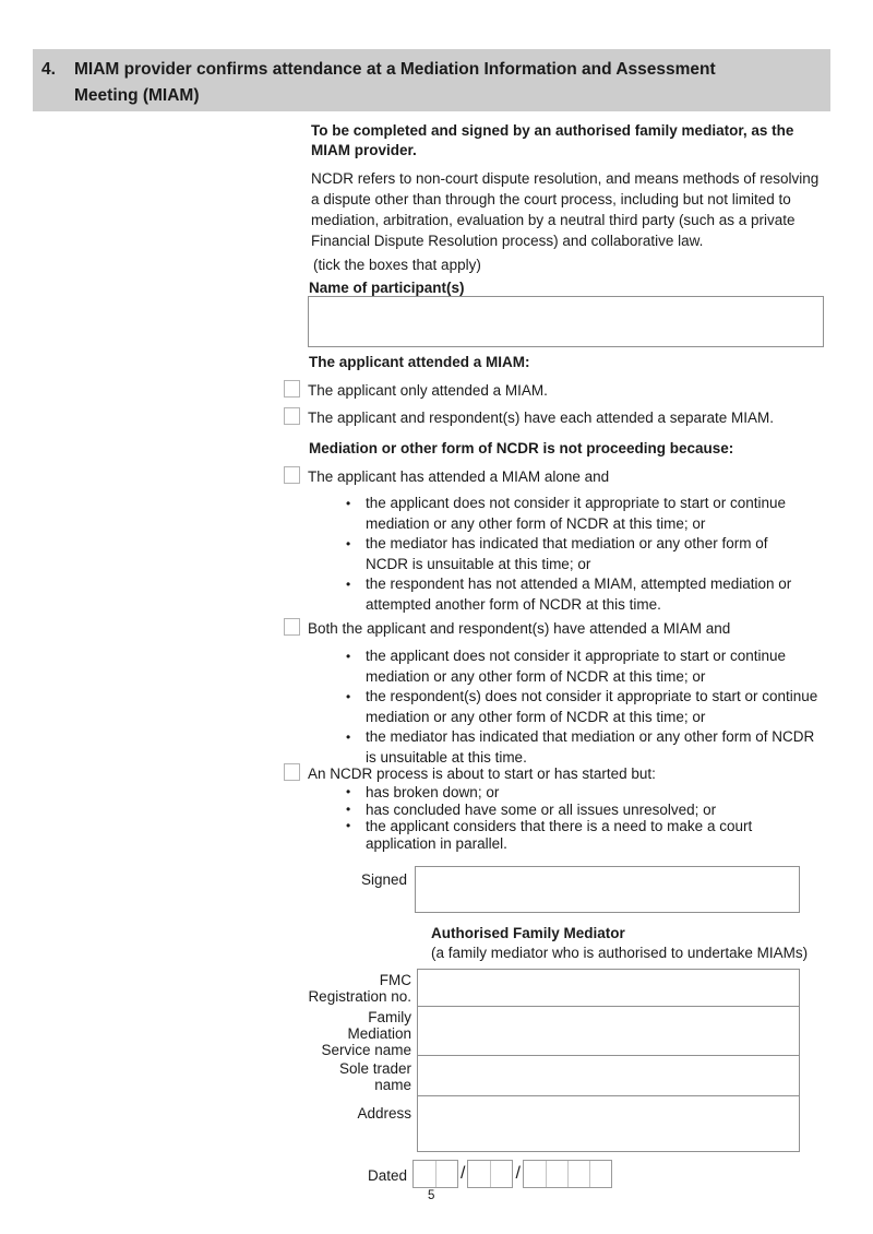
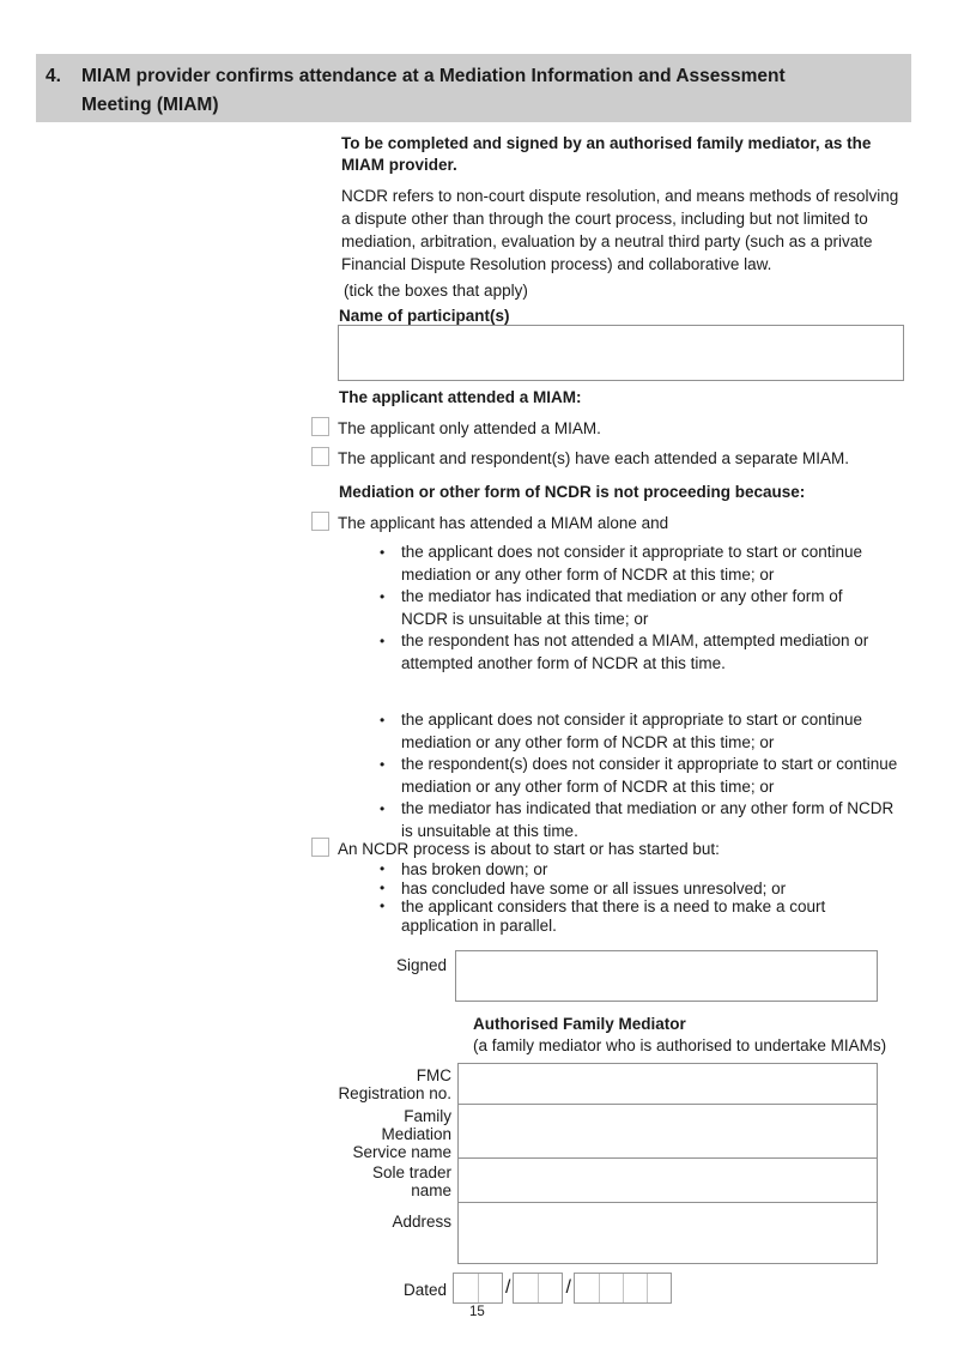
  4.
  MIAM provider confirms attendance at a Mediation Information and Assessment
  Meeting (MIAM)
  To be completed and signed by an authorised family mediator, as the
  MIAM provider.
  NCDR refers to non-court dispute resolution, and means methods of resolving
  a dispute other than through the court process, including but not limited to
  mediation, arbitration, evaluation by a neutral third party (such as a private
  Financial Dispute Resolution process) and collaborative law.
  (tick the boxes that apply)
  Name of participant(s)
  The applicant attended a MIAM:
  The applicant only attended a MIAM.
  The applicant and respondent(s) have each attended a separate MIAM.
  Mediation or other form of NCDR is not proceeding because:
  The applicant has attended a MIAM alone and
  •
  the applicant does not consider it appropriate to start or continue
  mediation or any other form of NCDR at this time; or
  •
  the mediator has indicated that mediation or any other form of
  NCDR is unsuitable at this time; or
  •
  the respondent has not attended a MIAM, attempted mediation or
  attempted another form of NCDR at this time.
- Both the applicant and respondent(s) have attended a MIAM and
  •
  the applicant does not consider it appropriate to start or continue
  mediation or any other form of NCDR at this time; or
  •
  the respondent(s) does not consider it appropriate to start or continue
  mediation or any other form of NCDR at this time; or
  •
  the mediator has indicated that mediation or any other form of NCDR
  is unsuitable at this time.
  An NCDR process is about to start or has started but:
  •
  has broken down; or
  •
  has concluded have some or all issues unresolved; or
  •
  the applicant considers that there is a need to make a court
  application in parallel.
  Signed
  Authorised Family Mediator
  (a family mediator who is authorised to undertake MIAMs)
  FMC
  Registration no.
  Family
  Mediation
  Service name
  Sole trader
  name
  Address
  Dated
  /
  /
- 5
+ 15
